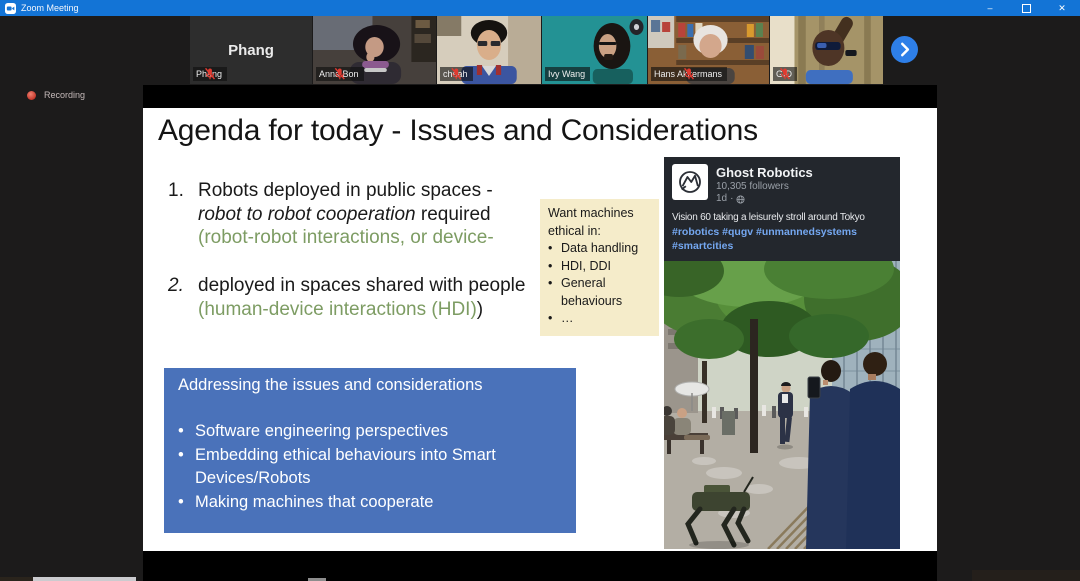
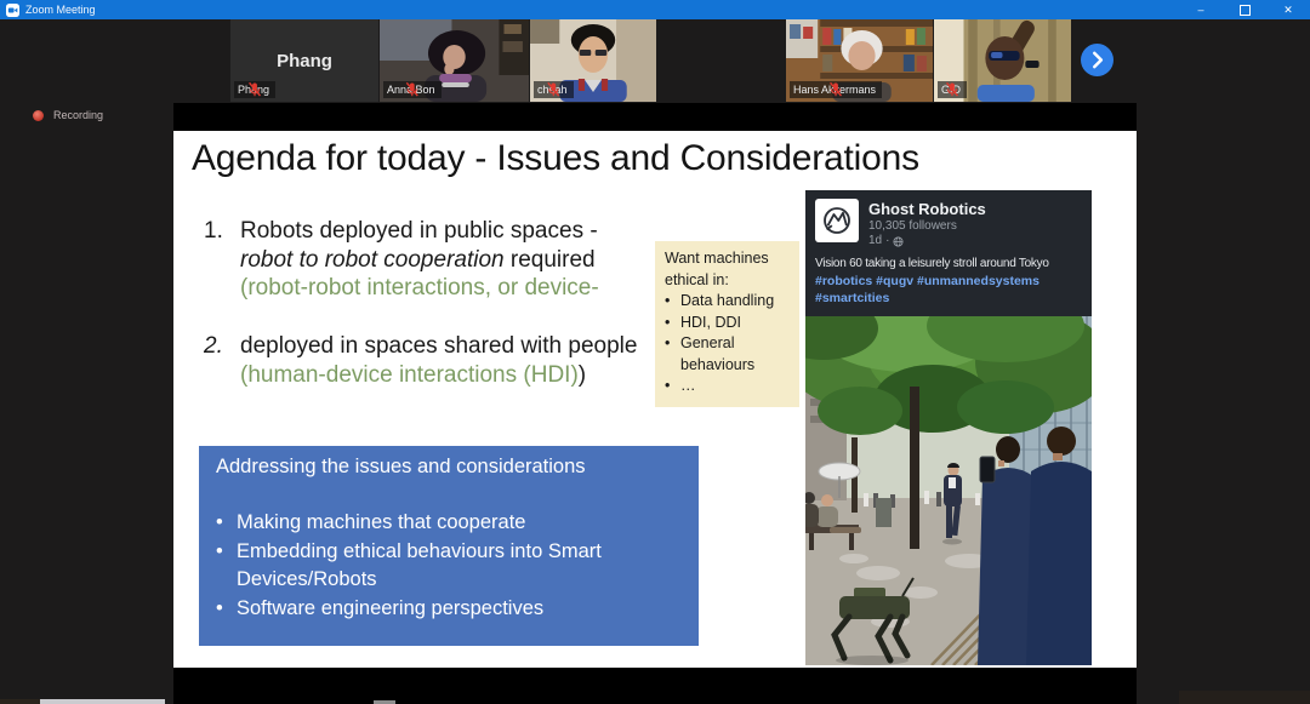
  Zoom Meeting
  –
  ✕
  Phang
  Phng
  Anna Bon
- Ivy Wang
  Hans Aermans
  Recording
  Agenda for today - Issues and Considerations
  1.
  Robots deployed in public spaces -
  robot to robot cooperation required
  (robot-robot interactions, or device-
  2.
  deployed in spaces shared with people
  (human-device interactions (HDI))
  Want machines ethical in:
  •
  Data handling
  •
  HDI, DDI
  •
  General behaviours
  •
  …
  Addressing the issues and considerations
  •
- Software engineering perspectives
+ Making machines that cooperate
  •
  Embedding ethical behaviours into Smart Devices/Robots
  •
- Making machines that cooperate
+ Software engineering perspectives
  Ghost Robotics
  10,305 followers
  1d
  ·
  Vision 60 taking a leisurely stroll around Tokyo
  #robotics #qugv #unmannedsystems #smartcities
